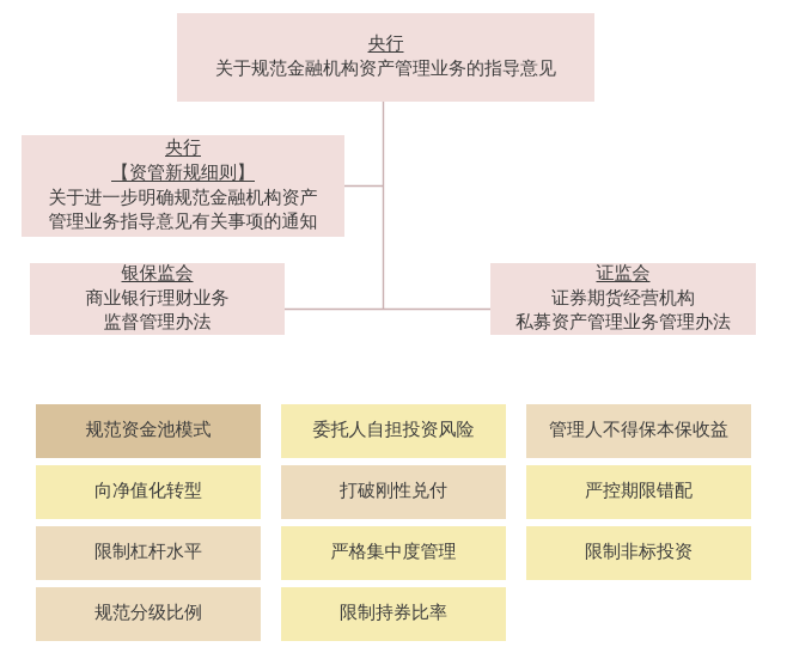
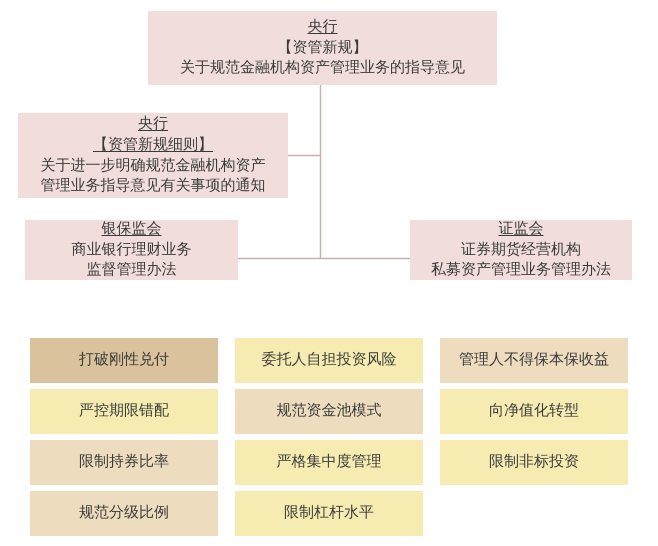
  央行
+ 【资管新规】
  关于规范金融机构资产管理业务的指导意见
  央行
  【资管新规细则】
  关于进一步明确规范金融机构资产
  管理业务指导意见有关事项的通知
  银保监会
  商业银行理财业务
  监督管理办法
  证监会
  证券期货经营机构
  私募资产管理业务管理办法
- 规范资金池模式
+ 打破刚性兑付
  委托人自担投资风险
  管理人不得保本保收益
- 向净值化转型
+ 严控期限错配
- 打破刚性兑付
+ 规范资金池模式
- 严控期限错配
+ 向净值化转型
- 限制杠杆水平
+ 限制持券比率
  严格集中度管理
  限制非标投资
  规范分级比例
- 限制持券比率
+ 限制杠杆水平
